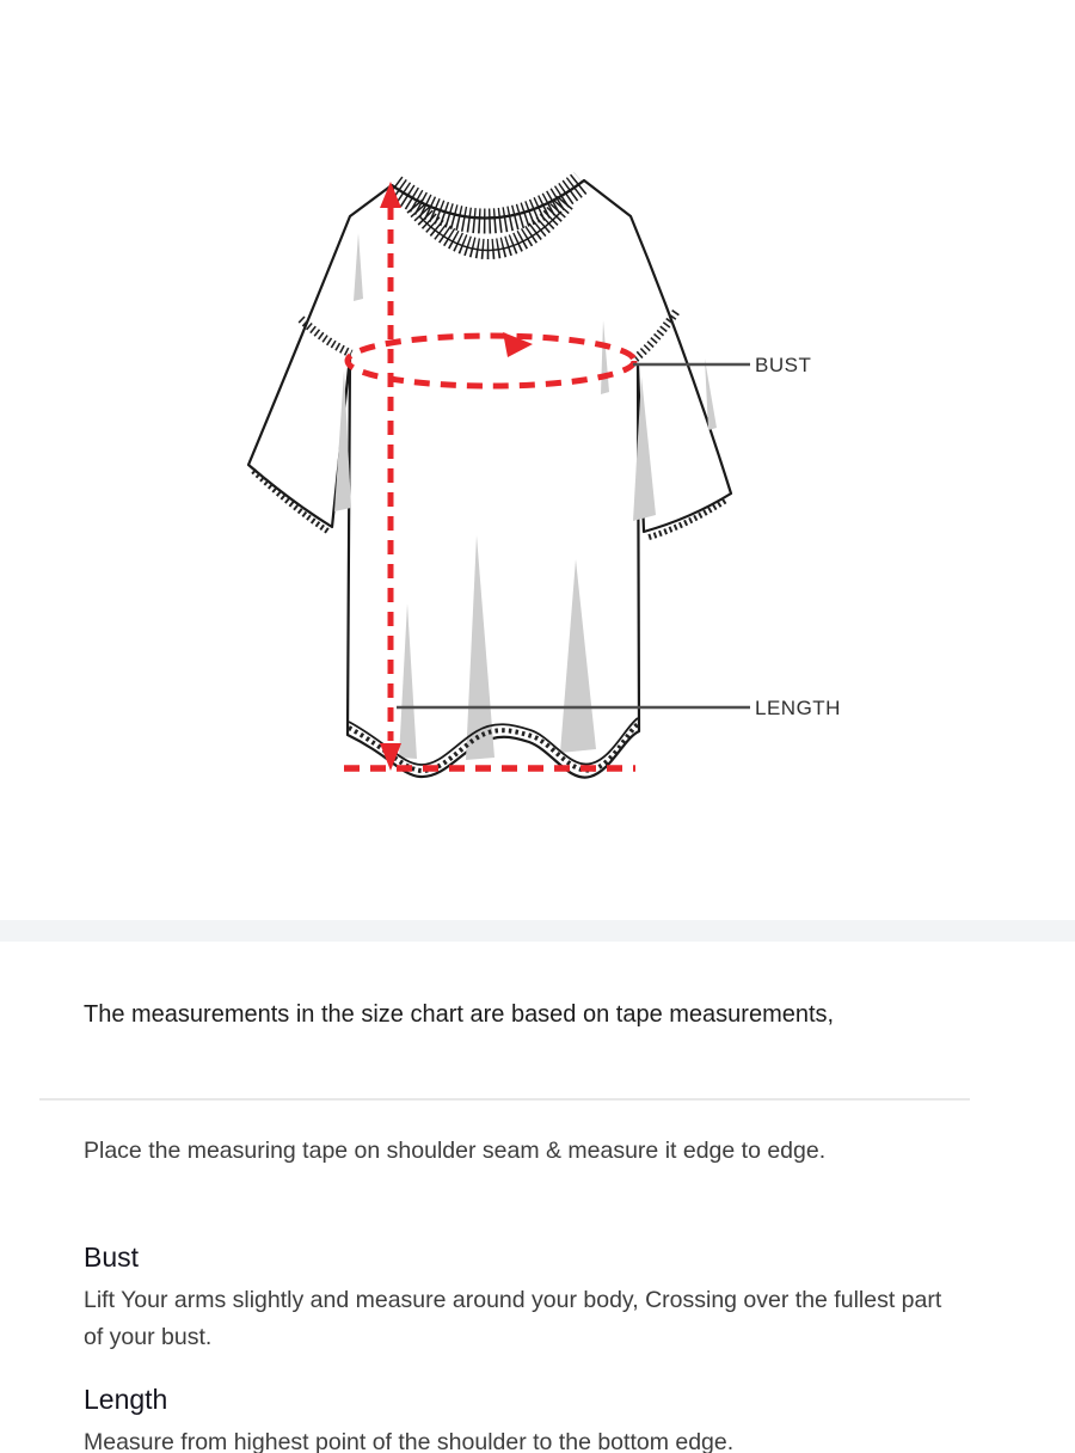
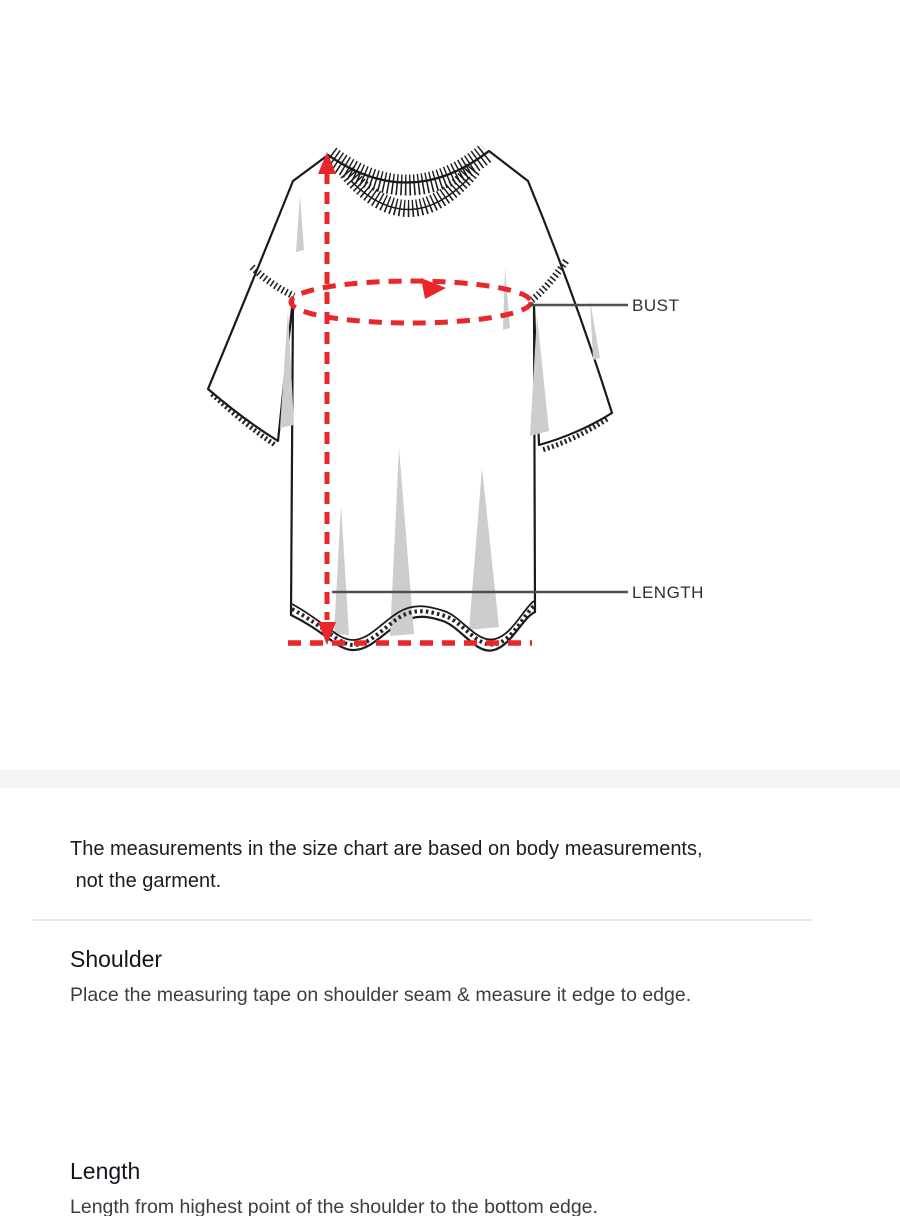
  BUST
  LENGTH
- The measurements in the size chart are based on tape measurements,
+ The measurements in the size chart are based on body measurements,
+ not the garment.
+ Shoulder
  Place the measuring tape on shoulder seam & measure it edge to edge.
- Bust
- Lift Your arms slightly and measure around your body, Crossing over the fullest part of your bust.
  Length
- Measure from highest point of the shoulder to the bottom edge.
+ Length from highest point of the shoulder to the bottom edge.
